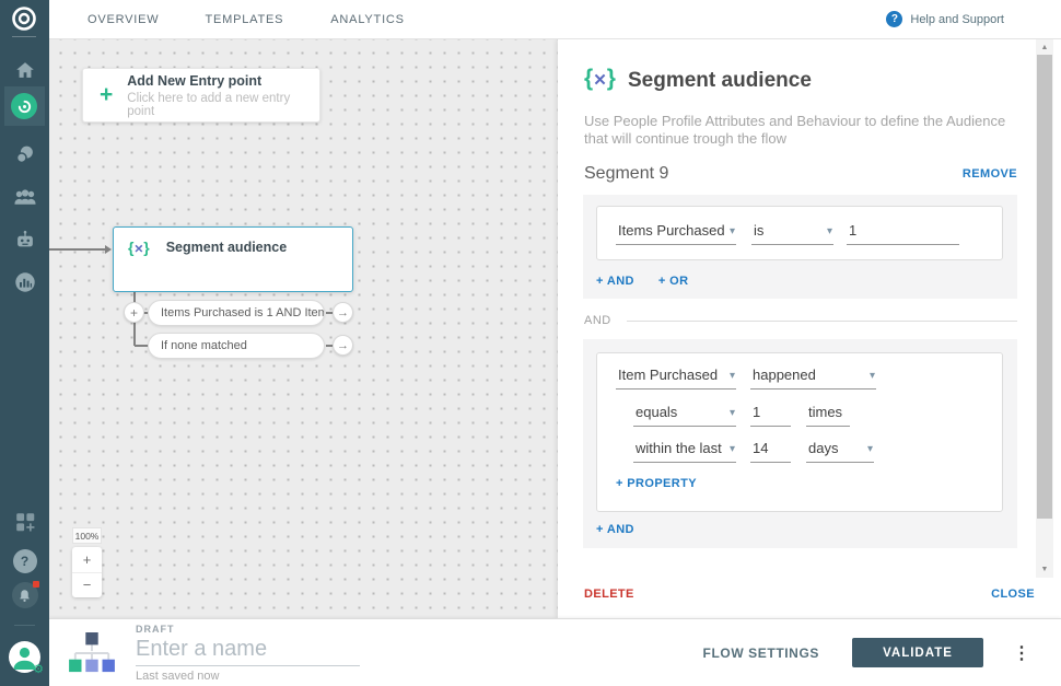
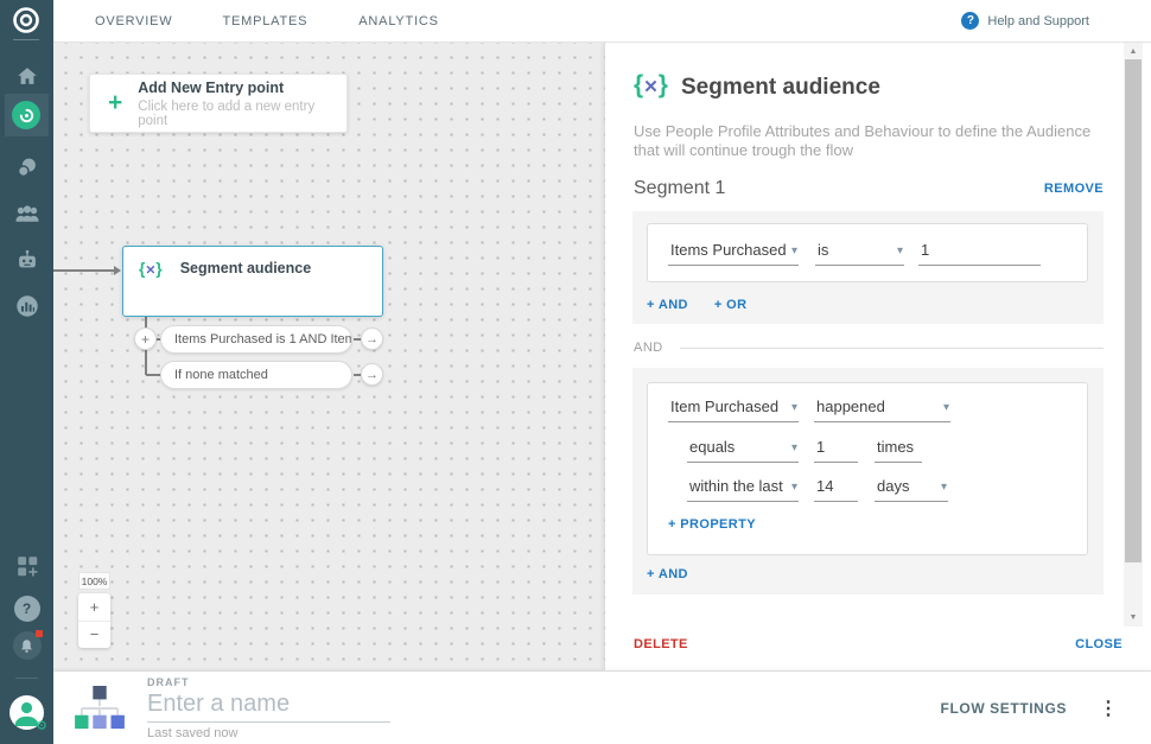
  ?
  ⚙
  OVERVIEW
  TEMPLATES
  ANALYTICS
  ?
  Help and Support
  +
  Add New Entry point
  Click here to add a new entry point
  {✕}
  Segment audience
  +
  Items Purchased is 1 AND Item
  →
  If none matched
  →
  100%
  +
  −
  {✕}
  Segment audience
  Use People Profile Attributes and Behaviour to define the Audience that will continue trough the flow
- Segment 9
+ Segment 1
  REMOVE
  Items Purchased
  ▾
  is
  ▾
  1
  + AND
  + OR
  AND
  Item Purchased
  ▾
  happened
  ▾
  equals
  ▾
  1
  times
  within the last
  ▾
  14
  days
  ▾
  + PROPERTY
  + AND
  DELETE
  CLOSE
  DRAFT
  Enter a name
  Last saved now
  FLOW SETTINGS
- VALIDATE
  ⋮
